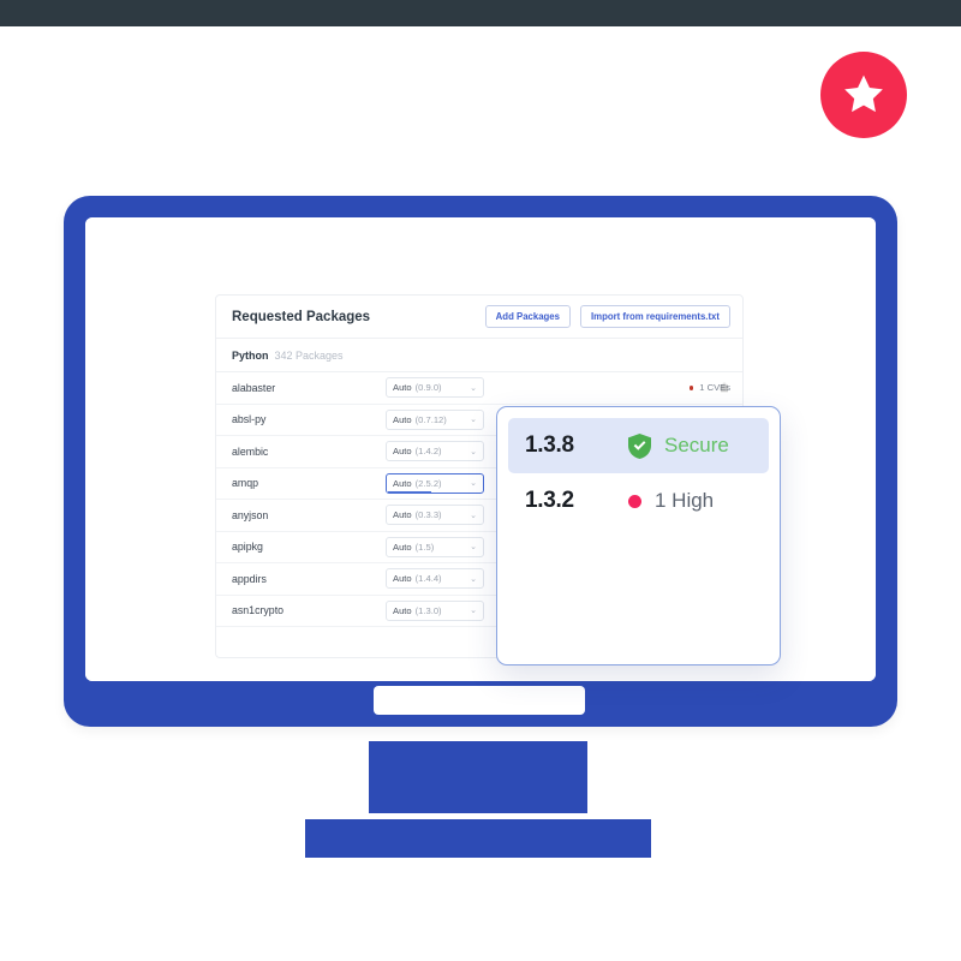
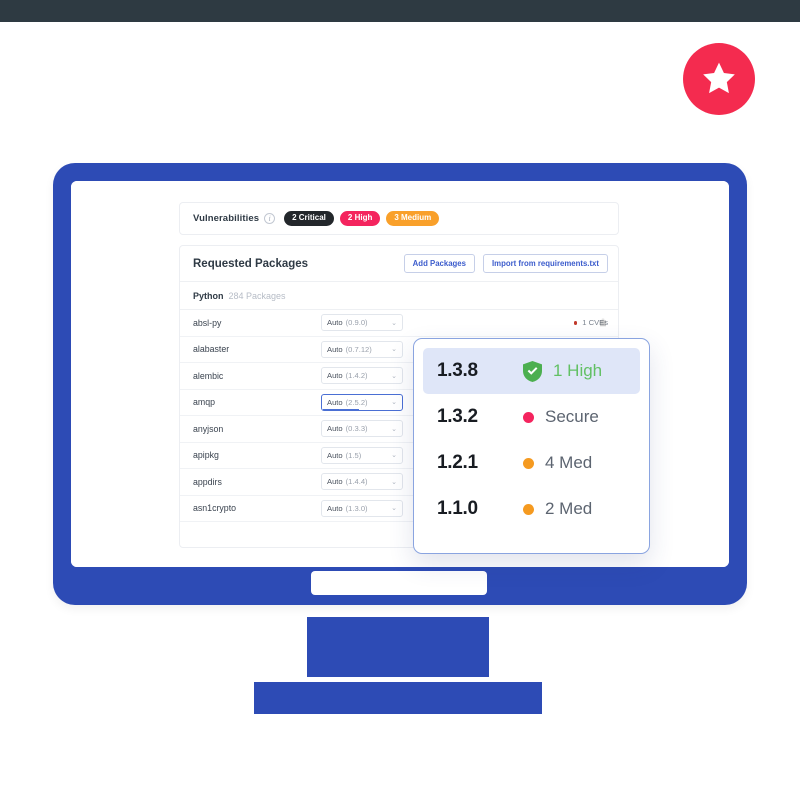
+ Vulnerabilities
+ i
+ 2 Critical
+ 2 High
+ 3 Medium
  Requested Packages
  Add Packages
  Import from requirements.txt
  Python
- 342 Packages
+ 284 Packages
- alabaster
+ absl-py
  Auto
  (0.9.0)
  1 CVEs
- absl-py
+ alabaster
  Auto
  (0.7.12)
  alembic
  Auto
  (1.4.2)
  amqp
  Auto
  (2.5.2)
  anyjson
  Auto
  (0.3.3)
  apipkg
  Auto
  (1.5)
  appdirs
  Auto
  (1.4.4)
  asn1crypto
  Auto
  (1.3.0)
  1.3.8
- Secure
+ 1 High
  1.3.2
- 1 High
+ Secure
+ 1.2.1
+ 4 Med
+ 1.1.0
+ 2 Med
